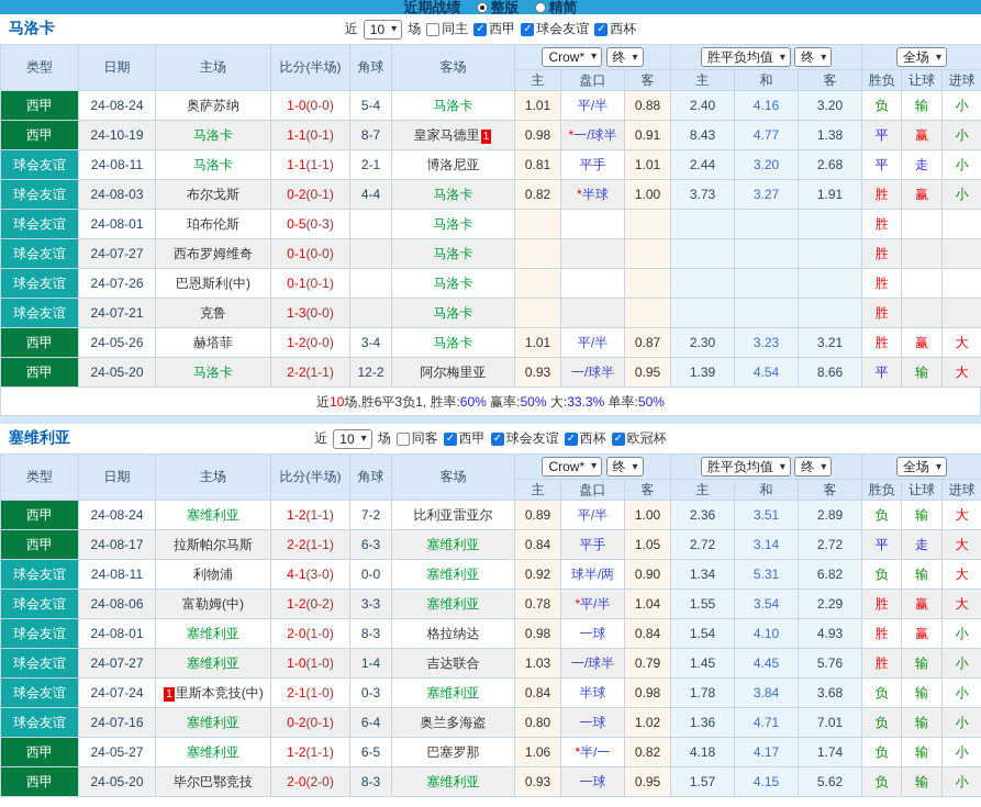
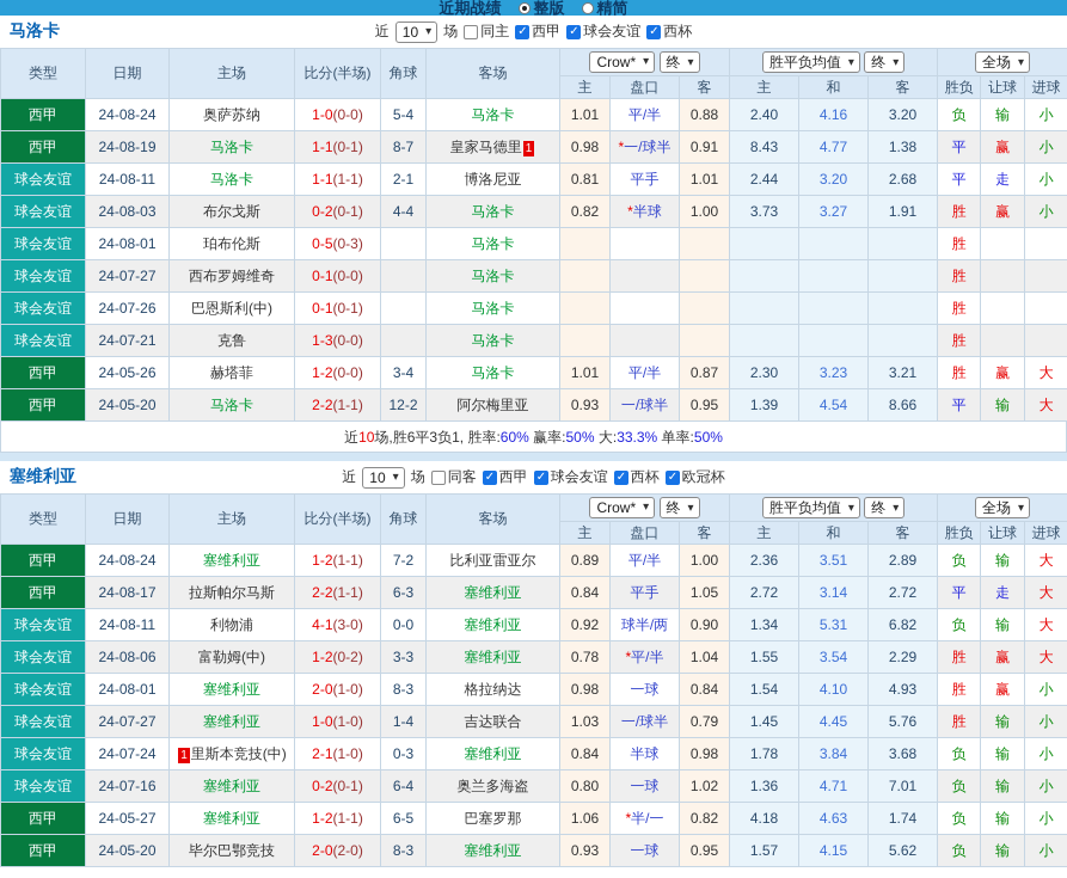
  近期战绩
  整版
  精简
  马洛卡
  近
  10
  场
  同主
  西甲
  球会友谊
  西杯
  类型	日期	主场	比分(半场)	角球	客场	Crow* 终	胜平负均值 终	全场
  主	盘口	客	主	和	客	胜负	让球	进球
  西甲	24-08-24	奥萨苏纳	1-0(0-0)	5-4	马洛卡	1.01	平/半	0.88	2.40	4.16	3.20	负	输	小
- 西甲	24-10-19	马洛卡	1-1(0-1)	8-7	皇家马德里 1	0.98	*一/球半	0.91	8.43	4.77	1.38	平	赢	小
+ 西甲	24-08-19	马洛卡	1-1(0-1)	8-7	皇家马德里 1	0.98	*一/球半	0.91	8.43	4.77	1.38	平	赢	小
  球会友谊	24-08-11	马洛卡	1-1(1-1)	2-1	博洛尼亚	0.81	平手	1.01	2.44	3.20	2.68	平	走	小
  球会友谊	24-08-03	布尔戈斯	0-2(0-1)	4-4	马洛卡	0.82	*半球	1.00	3.73	3.27	1.91	胜	赢	小
  球会友谊	24-08-01	珀布伦斯	0-5(0-3)		马洛卡							胜
  球会友谊	24-07-27	西布罗姆维奇	0-1(0-0)		马洛卡							胜
  球会友谊	24-07-26	巴恩斯利(中)	0-1(0-1)		马洛卡							胜
  球会友谊	24-07-21	克鲁	1-3(0-0)		马洛卡							胜
  西甲	24-05-26	赫塔菲	1-2(0-0)	3-4	马洛卡	1.01	平/半	0.87	2.30	3.23	3.21	胜	赢	大
  西甲	24-05-20	马洛卡	2-2(1-1)	12-2	阿尔梅里亚	0.93	一/球半	0.95	1.39	4.54	8.66	平	输	大
  近10场,胜6平3负1, 胜率:60% 赢率:50% 大:33.3% 单率:50%
  塞维利亚
  近
  10
  场
  同客
  西甲
  球会友谊
  西杯
  欧冠杯
  类型	日期	主场	比分(半场)	角球	客场	Crow* 终	胜平负均值 终	全场
  主	盘口	客	主	和	客	胜负	让球	进球
  西甲	24-08-24	塞维利亚	1-2(1-1)	7-2	比利亚雷亚尔	0.89	平/半	1.00	2.36	3.51	2.89	负	输	大
  西甲	24-08-17	拉斯帕尔马斯	2-2(1-1)	6-3	塞维利亚	0.84	平手	1.05	2.72	3.14	2.72	平	走	大
  球会友谊	24-08-11	利物浦	4-1(3-0)	0-0	塞维利亚	0.92	球半/两	0.90	1.34	5.31	6.82	负	输	大
  球会友谊	24-08-06	富勒姆(中)	1-2(0-2)	3-3	塞维利亚	0.78	*平/半	1.04	1.55	3.54	2.29	胜	赢	大
  球会友谊	24-08-01	塞维利亚	2-0(1-0)	8-3	格拉纳达	0.98	一球	0.84	1.54	4.10	4.93	胜	赢	小
  球会友谊	24-07-27	塞维利亚	1-0(1-0)	1-4	吉达联合	1.03	一/球半	0.79	1.45	4.45	5.76	胜	输	小
  球会友谊	24-07-24	1 里斯本竞技(中)	2-1(1-0)	0-3	塞维利亚	0.84	半球	0.98	1.78	3.84	3.68	负	输	小
  球会友谊	24-07-16	塞维利亚	0-2(0-1)	6-4	奥兰多海盗	0.80	一球	1.02	1.36	4.71	7.01	负	输	小
- 西甲	24-05-27	塞维利亚	1-2(1-1)	6-5	巴塞罗那	1.06	*半/一	0.82	4.18	4.17	1.74	负	输	小
+ 西甲	24-05-27	塞维利亚	1-2(1-1)	6-5	巴塞罗那	1.06	*半/一	0.82	4.18	4.63	1.74	负	输	小
  西甲	24-05-20	毕尔巴鄂竞技	2-0(2-0)	8-3	塞维利亚	0.93	一球	0.95	1.57	4.15	5.62	负	输	小
